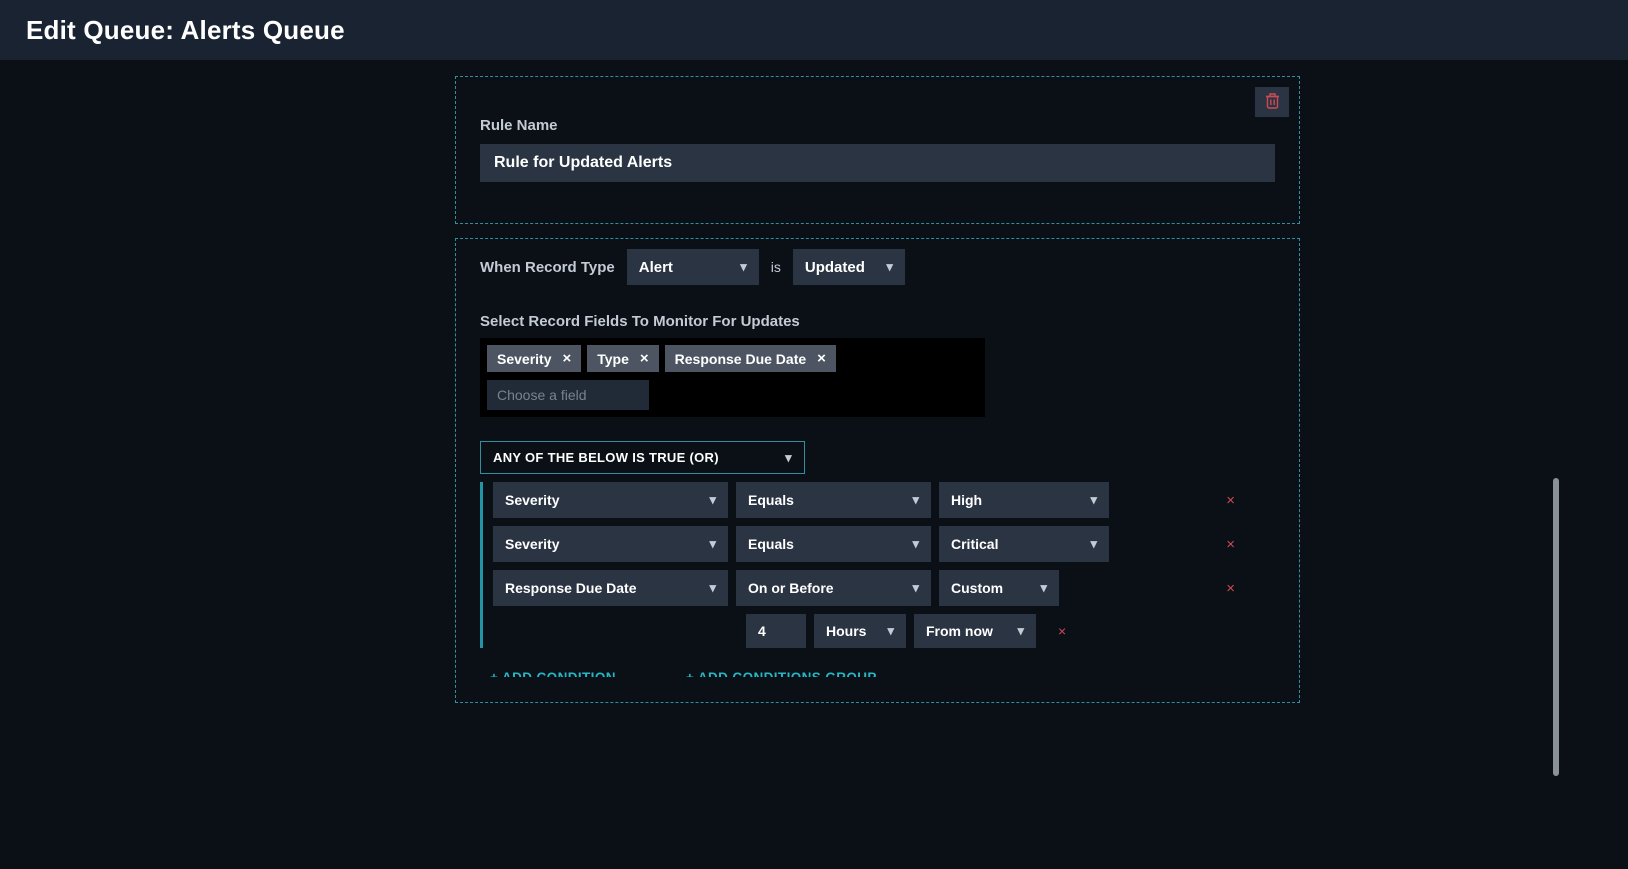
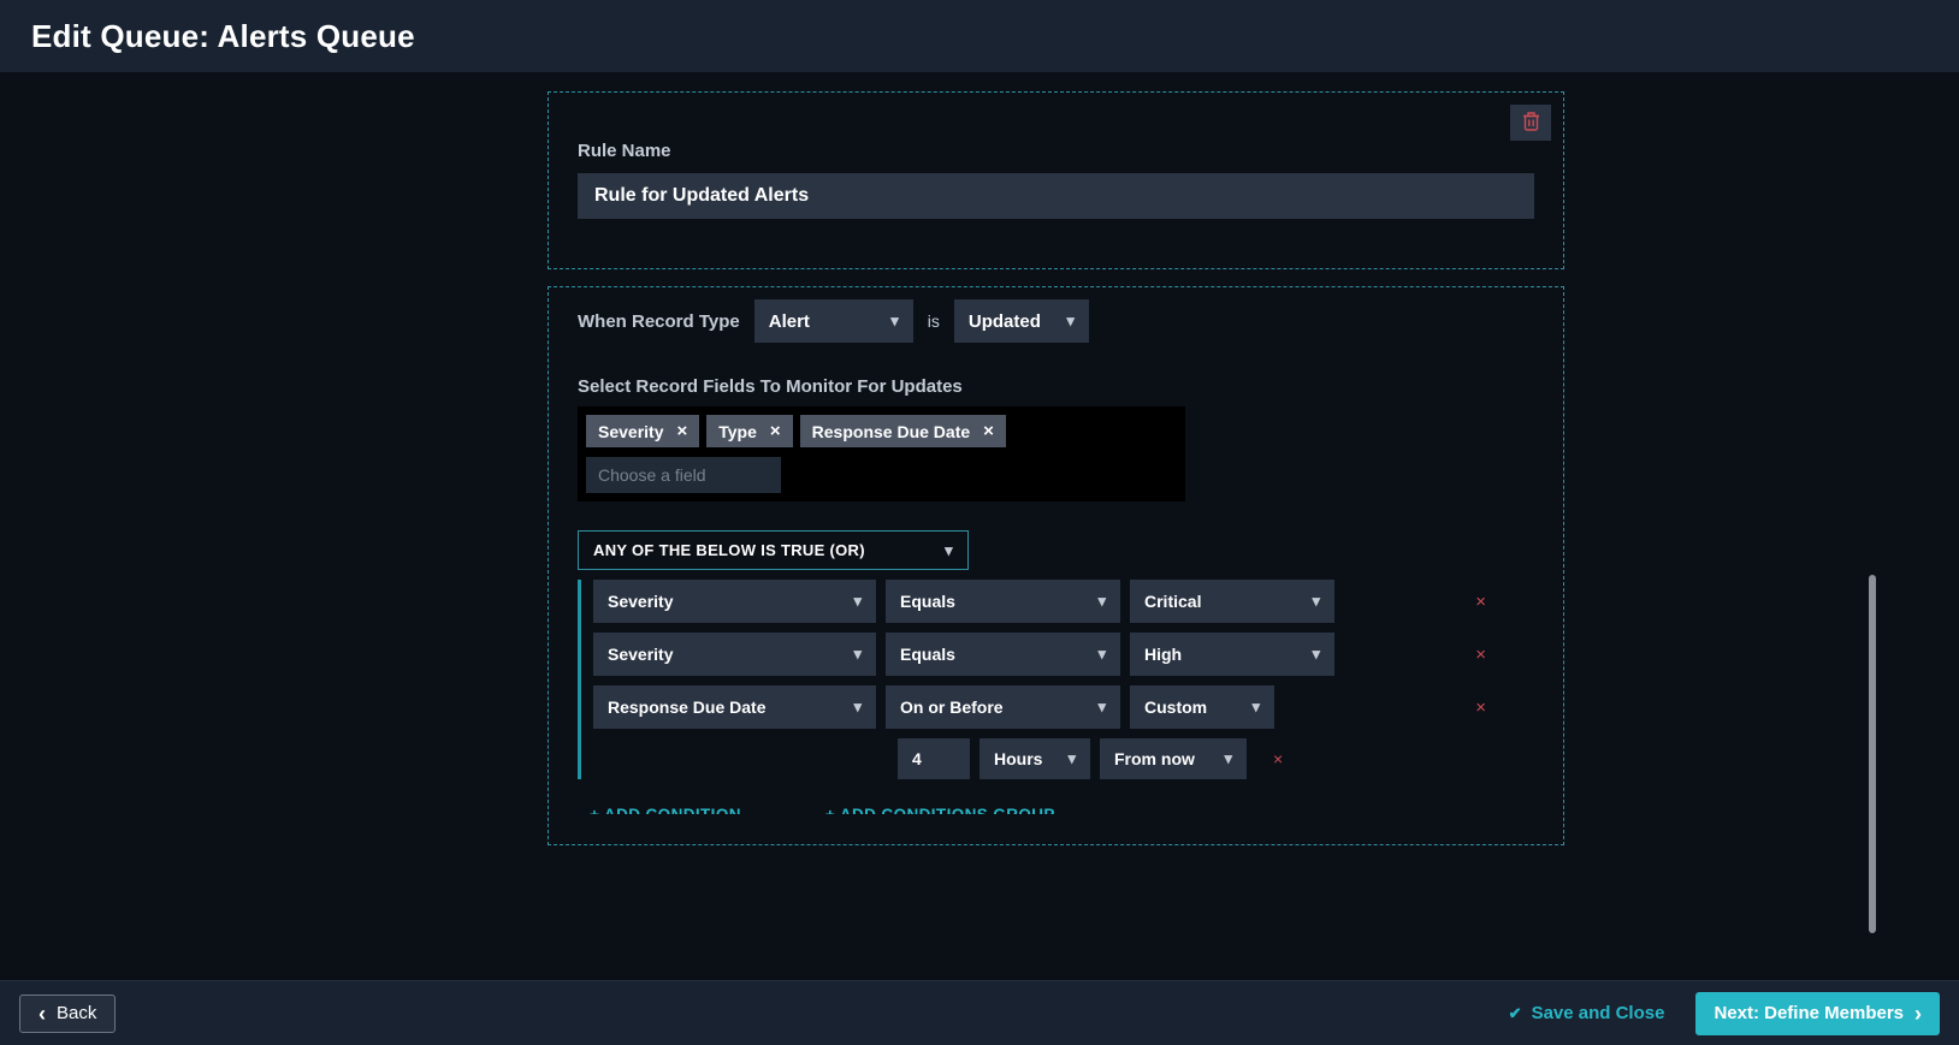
  Edit Queue: Alerts Queue
  Rule Name
  Rule for Updated Alerts
  When Record Type
  Alert
  ▾
  is
  Updated
  ▾
  Select Record Fields To Monitor For Updates
  Severity
  ×
  Type
  ×
  Response Due Date
  ×
  Choose a field
  ANY OF THE BELOW IS TRUE (OR)
  ▾
  Severity
  ▾
  Equals
  ▾
- High
+ Critical
  ▾
  ×
  Severity
  ▾
  Equals
  ▾
- Critical
+ High
  ▾
  ×
  Response Due Date
  ▾
  On or Before
  ▾
  Custom
  ▾
  ×
  4
  Hours
  ▾
  From now
  ▾
  ×
+ ‹
+ Back
+ ✔
+ Save and Close
+ Next: Define Members
+ ›
